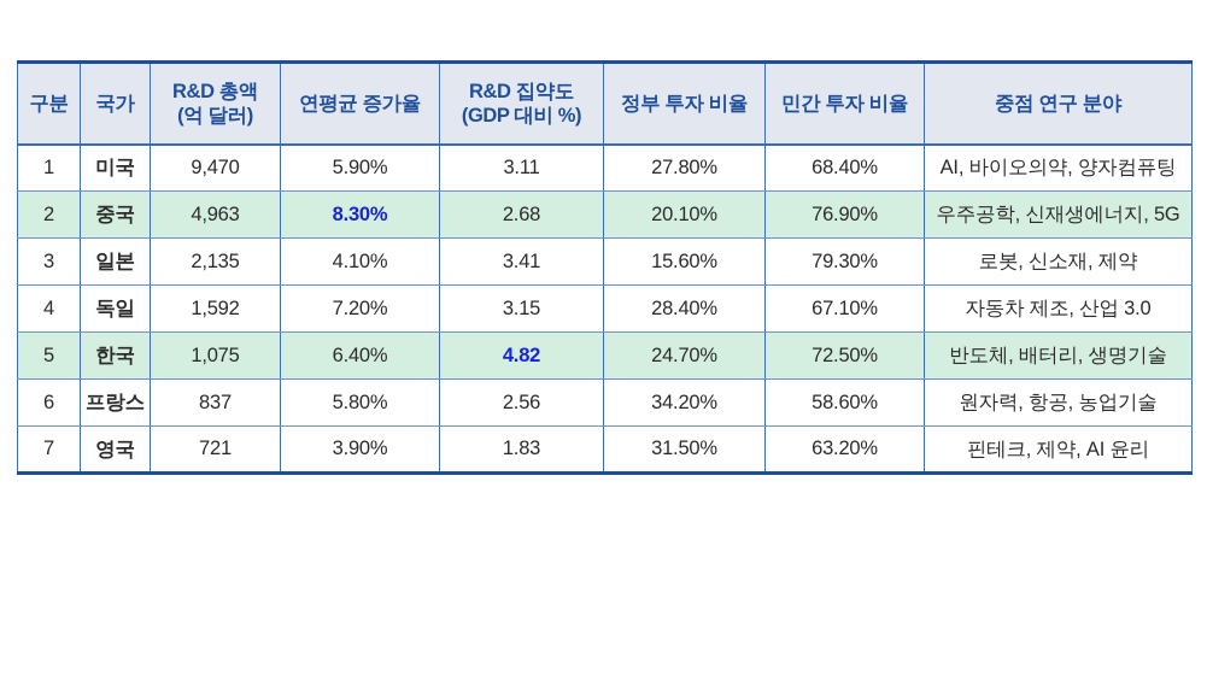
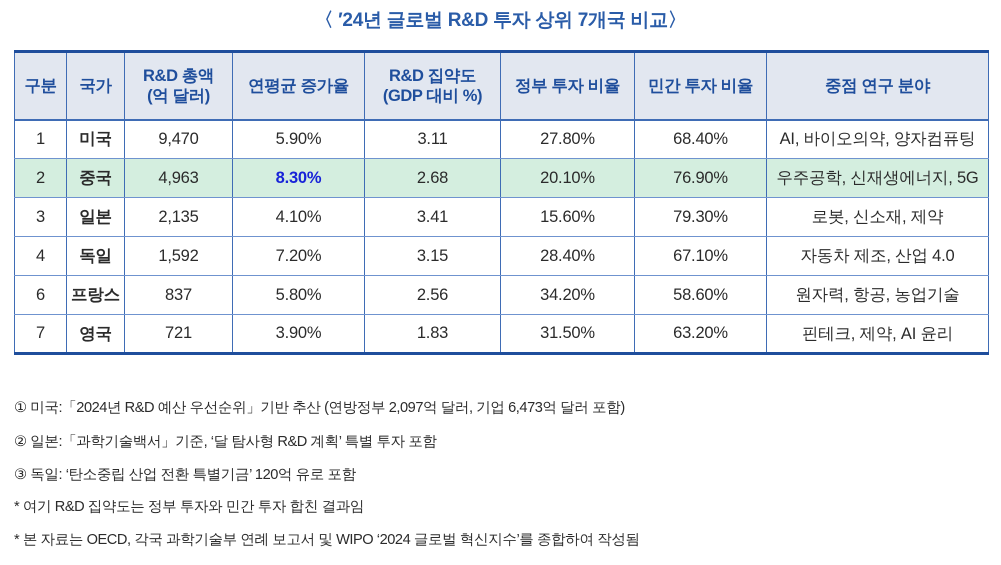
+ 〈 ′24년 글로벌 R&D 투자 상위 7개국 비교〉
  구분	국가	R&D 총액 (억 달러)	연평균 증가율	R&D 집약도 (GDP 대비 %)	정부 투자 비율	민간 투자 비율	중점 연구 분야
  1	미국	9,470	5.90%	3.11	27.80%	68.40%	AI, 바이오의약, 양자컴퓨팅
  2	중국	4,963	8.30%	2.68	20.10%	76.90%	우주공학, 신재생에너지, 5G
  3	일본	2,135	4.10%	3.41	15.60%	79.30%	로봇, 신소재, 제약
- 4	독일	1,592	7.20%	3.15	28.40%	67.10%	자동차 제조, 산업 3.0
+ 4	독일	1,592	7.20%	3.15	28.40%	67.10%	자동차 제조, 산업 4.0
- 5	한국	1,075	6.40%	4.82	24.70%	72.50%	반도체, 배터리, 생명기술
  6	프랑스	837	5.80%	2.56	34.20%	58.60%	원자력, 항공, 농업기술
  7	영국	721	3.90%	1.83	31.50%	63.20%	핀테크, 제약, AI 윤리
+ ① 미국:「2024년 R&D 예산 우선순위」기반 추산 (연방정부 2,097억 달러, 기업 6,473억 달러 포함)
+ ② 일본:「과학기술백서」기준, ‘달 탐사형 R&D 계획’ 특별 투자 포함
+ ③ 독일: ‘탄소중립 산업 전환 특별기금’ 120억 유로 포함
+ * 여기 R&D 집약도는 정부 투자와 민간 투자 합친 결과임
+ * 본 자료는 OECD, 각국 과학기술부 연례 보고서 및 WIPO ‘2024 글로벌 혁신지수’를 종합하여 작성됨
